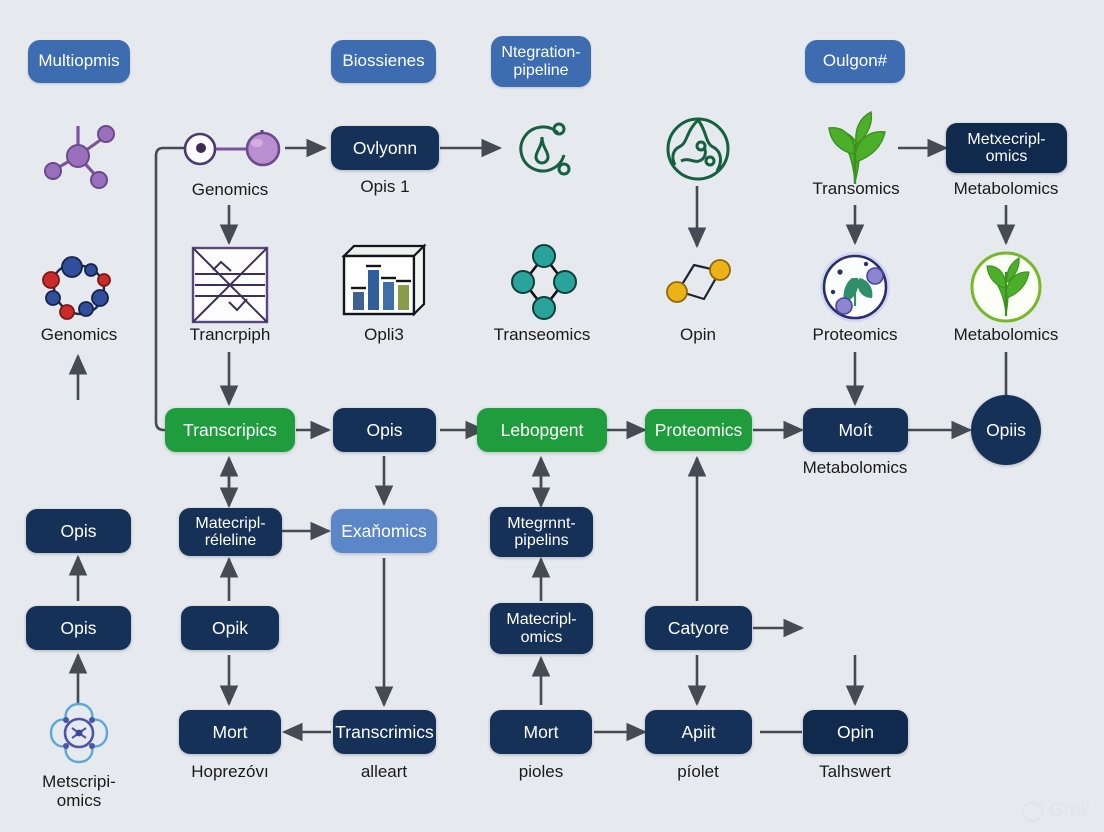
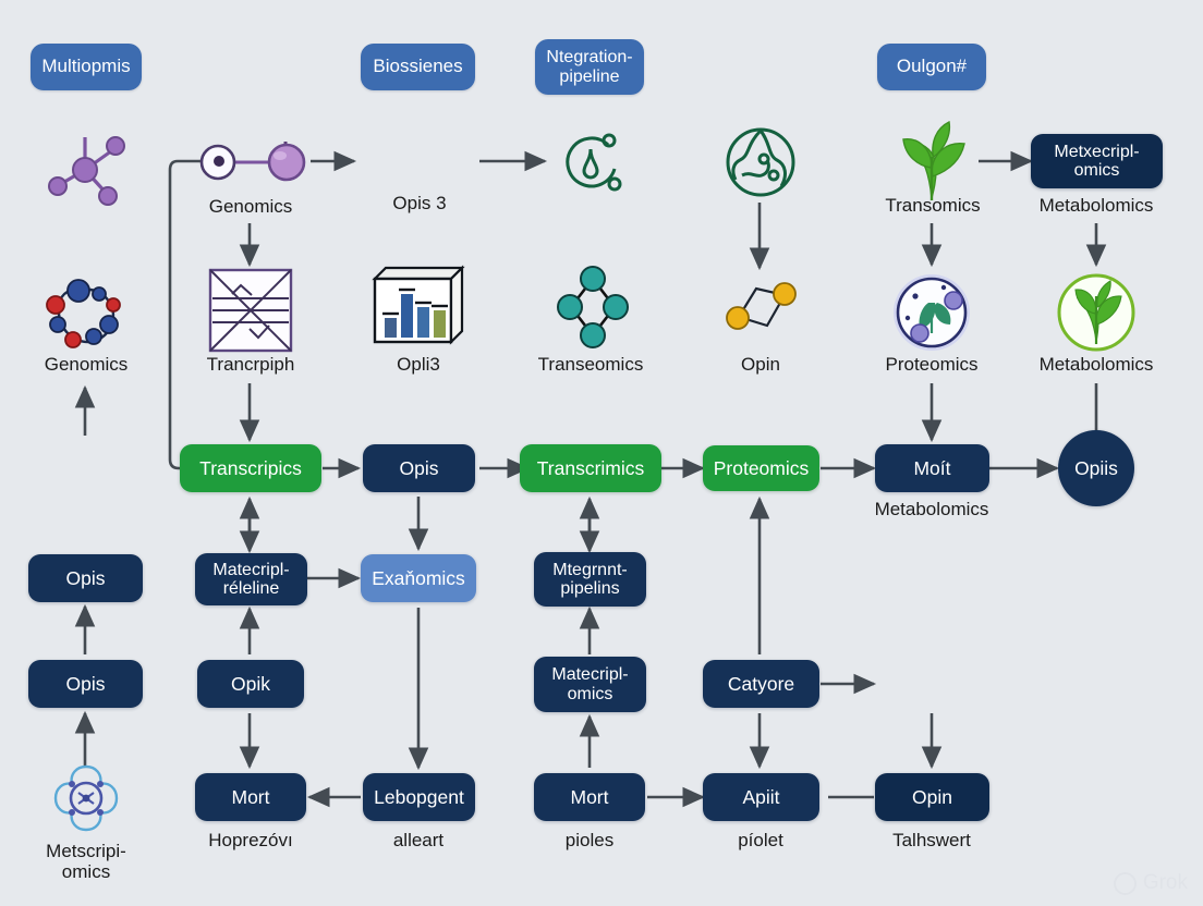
  Multiopmis
  Biossienes
  Ntegration-
  pipeline
  Oulgon#
- Ovlyonn
  Metxecripl-
  omics
  Genomics
- Opis 1
+ Opis 3
  Transomics
  Metabolomics
  Genomics
  Trancrpiph
  Opli3
  Transeomics
  Opin
  Proteomics
  Metabolomics
  Transcripics
  Opis
- Lebopgent
+ Transcrimics
  Proteomics
  Moít
  Opiis
  Metabolomics
  Opis
  Matecripl-
  réleline
  Exaňomics
  Mtegrnnt-
  pipelins
  Opis
  Opik
  Matecripl-
  omics
  Catyore
  Mort
- Transcrimics
+ Lebopgent
  Mort
  Apiit
  Opin
  Metscripi-
  omics
  Hoprezóvı
  alleart
  pioles
  píolet
  Talhswert
